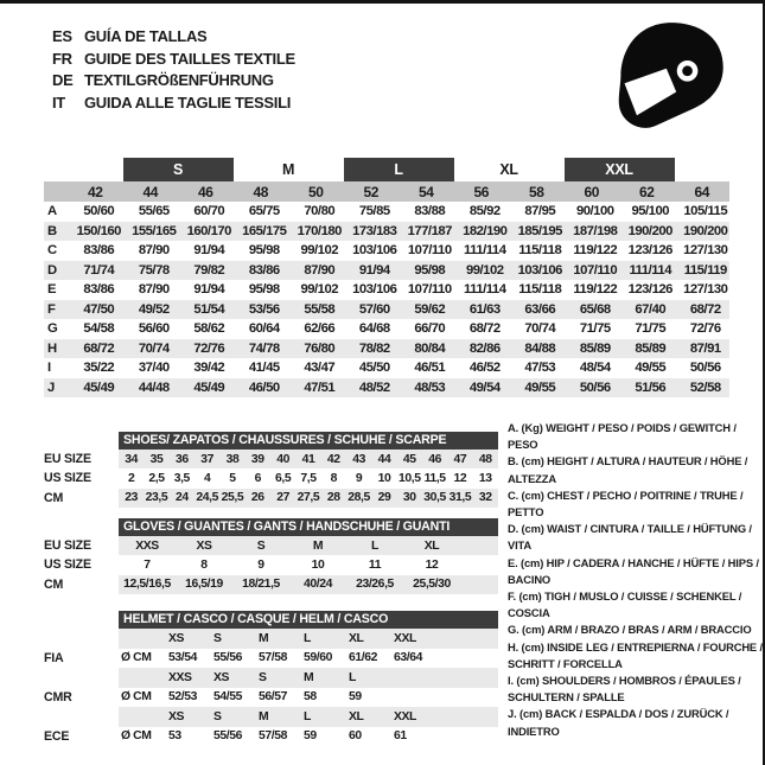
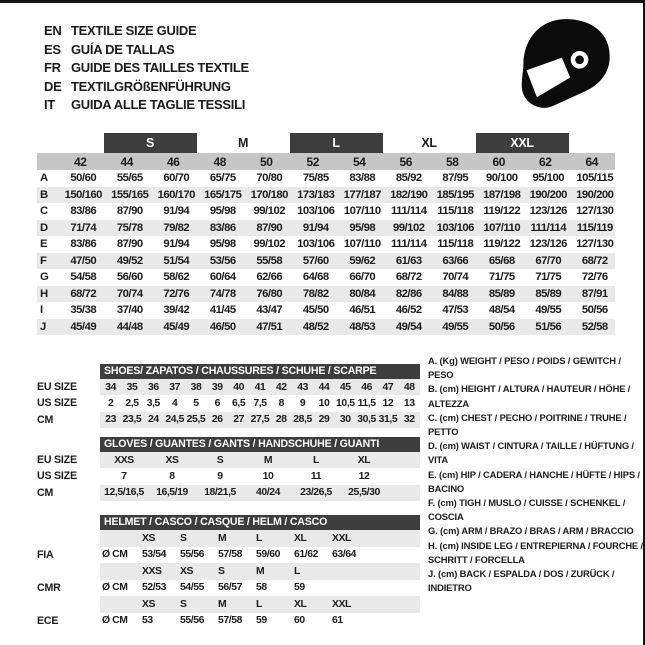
+ EN
+ TEXTILE SIZE GUIDE
  ES
  GUÍA DE TALLAS
  FR
  GUIDE DES TAILLES TEXTILE
  DE
  TEXTILGRÖßENFÜHRUNG
  IT
  GUIDA ALLE TAGLIE TESSILI
  S
  M
  L
  XL
  XXL
  42
  44
  46
  48
  50
  52
  54
  56
  58
  60
  62
  64
  A
  50/60
  55/65
  60/70
  65/75
  70/80
  75/85
  83/88
  85/92
  87/95
  90/100
  95/100
  105/115
  B
  150/160
  155/165
  160/170
  165/175
  170/180
  173/183
  177/187
  182/190
  185/195
  187/198
  190/200
  190/200
  C
  83/86
  87/90
  91/94
  95/98
  99/102
  103/106
  107/110
  111/114
  115/118
  119/122
  123/126
  127/130
  D
  71/74
  75/78
  79/82
  83/86
  87/90
  91/94
  95/98
  99/102
  103/106
  107/110
  111/114
  115/119
  E
  83/86
  87/90
  91/94
  95/98
  99/102
  103/106
  107/110
  111/114
  115/118
  119/122
  123/126
  127/130
  F
  47/50
  49/52
  51/54
  53/56
  55/58
  57/60
  59/62
  61/63
  63/66
  65/68
- 67/40
+ 67/70
  68/72
  G
  54/58
  56/60
  58/62
  60/64
  62/66
  64/68
  66/70
  68/72
  70/74
  71/75
  71/75
  72/76
  H
  68/72
  70/74
  72/76
  74/78
  76/80
  78/82
  80/84
  82/86
  84/88
  85/89
  85/89
  87/91
  I
- 35/22
+ 35/38
  37/40
  39/42
  41/45
  43/47
  45/50
  46/51
  46/52
  47/53
  48/54
  49/55
  50/56
  J
  45/49
  44/48
  45/49
  46/50
  47/51
  48/52
  48/53
  49/54
  49/55
  50/56
  51/56
  52/58
  SHOES/ ZAPATOS / CHAUSSURES / SCHUHE / SCARPE
  34
  35
  36
  37
  38
  39
  40
  41
  42
  43
  44
  45
  46
  47
  48
  2
  2,5
  3,5
  4
  5
  6
  6,5
  7,5
  8
  9
  10
  10,5
  11,5
  12
  13
  23
  23,5
  24
  24,5
  25,5
  26
  27
  27,5
  28
  28,5
  29
  30
  30,5
  31,5
  32
  EU SIZE
  US SIZE
  CM
  GLOVES / GUANTES / GANTS / HANDSCHUHE / GUANTI
  XXS
  XS
  S
  M
  L
  XL
  7
  8
  9
  10
  11
  12
  12,5/16,5
  16,5/19
  18/21,5
  40/24
  23/26,5
  25,5/30
  EU SIZE
  US SIZE
  CM
  HELMET / CASCO / CASQUE / HELM / CASCO
  XS
  S
  M
  L
  XL
  XXL
  Ø CM
  53/54
  55/56
  57/58
  59/60
  61/62
  63/64
  XXS
  XS
  S
  M
  L
  Ø CM
  52/53
  54/55
  56/57
  58
  59
  XS
  S
  M
  L
  XL
  XXL
  Ø CM
  53
  55/56
  57/58
  59
  60
  61
  FIA
  CMR
  ECE
  A. (Kg) WEIGHT / PESO / POIDS / GEWITCH / PESO
  B. (cm) HEIGHT / ALTURA / HAUTEUR / HÖHE / ALTEZZA
  C. (cm) CHEST / PECHO / POITRINE / TRUHE / PETTO
  D. (cm) WAIST / CINTURA / TAILLE / HÜFTUNG / VITA
  E. (cm) HIP / CADERA / HANCHE / HÜFTE / HIPS / BACINO
  F. (cm) TIGH / MUSLO / CUISSE / SCHENKEL / COSCIA
  G. (cm) ARM / BRAZO / BRAS / ARM / BRACCIO
  H. (cm) INSIDE LEG / ENTREPIERNA / FOURCHE / SCHRITT / FORCELLA
- I. (cm) SHOULDERS / HOMBROS / ÉPAULES / SCHULTERN / SPALLE
  J. (cm) BACK / ESPALDA / DOS / ZURÜCK / INDIETRO
